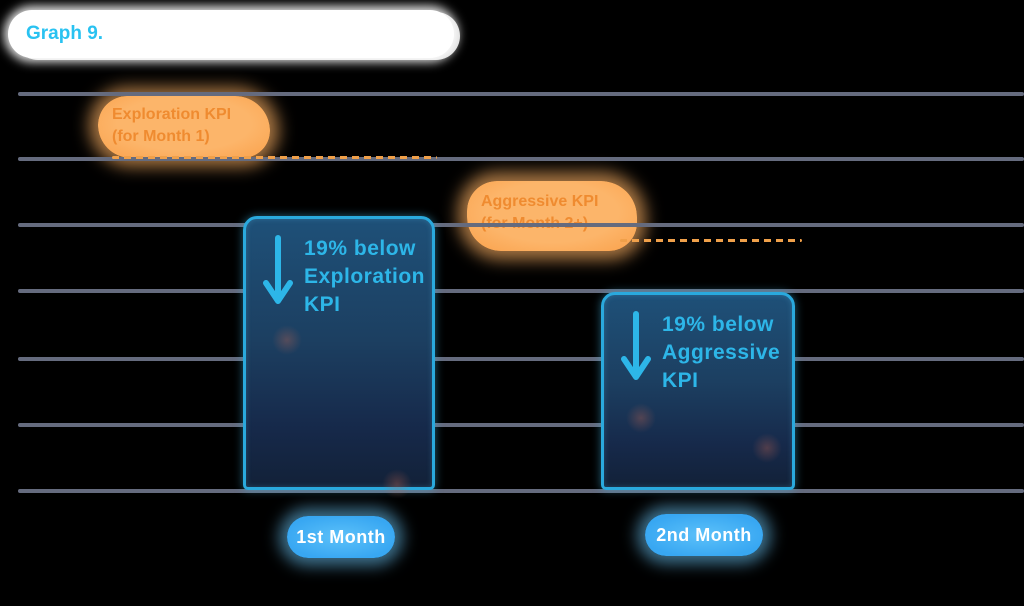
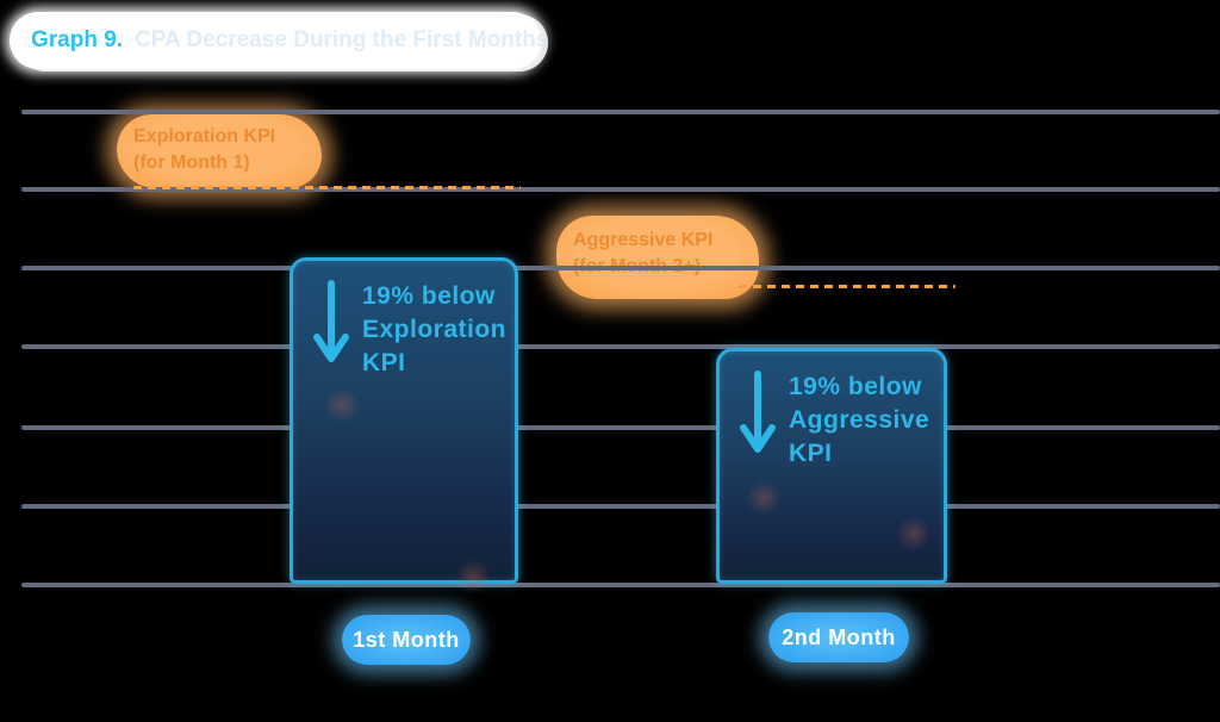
  Graph 9.
+ CPA Decrease During the First Months
  Exploration KPI
  (for Month 1)
  Aggressive KPI
  19% below
  Exploration
  KPI
  19% below
  Aggressive
  KPI
  1st Month
  2nd Month
